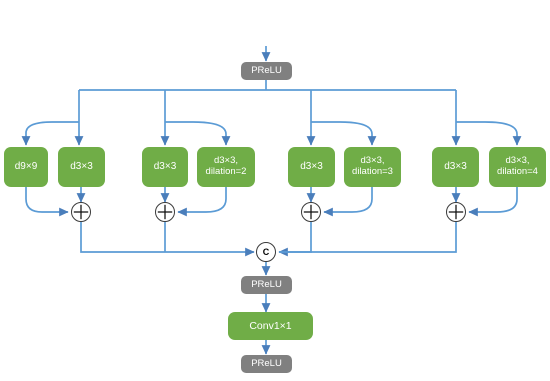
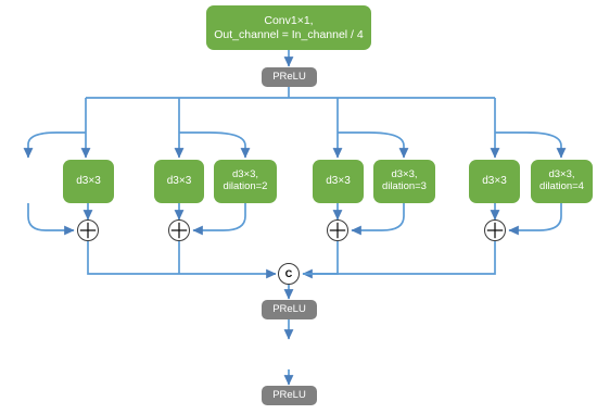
+ Conv1×1,
+ Out_channel = In_channel / 4
  PReLU
- d9×9
  d3×3
  d3×3
  d3×3,
  dilation=2
  d3×3
  d3×3,
  dilation=3
  d3×3
  d3×3,
  dilation=4
  C
  PReLU
- Conv1×1
  PReLU
